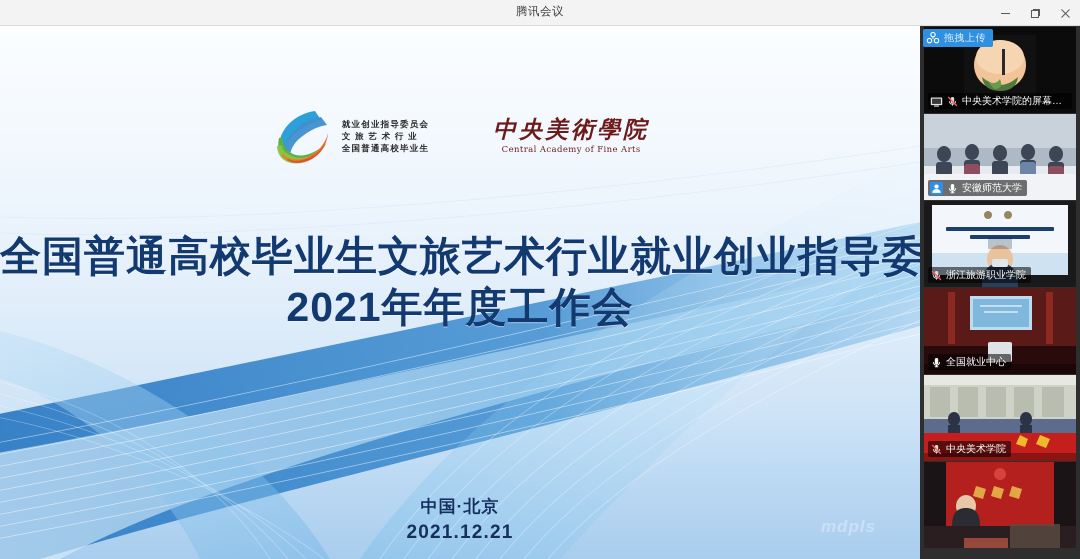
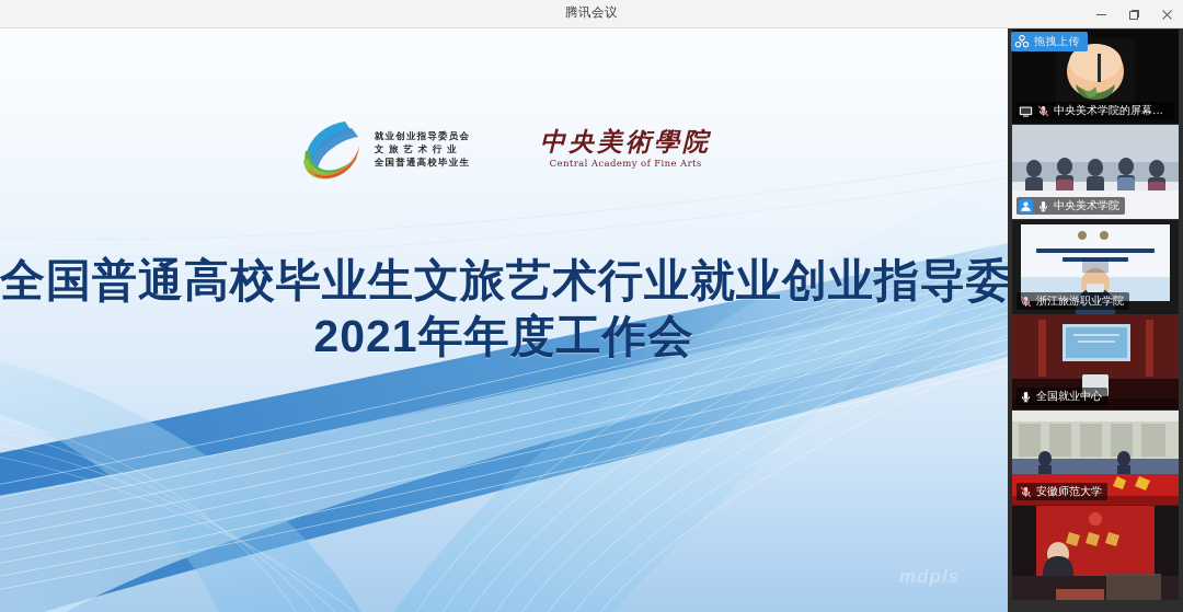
  腾讯会议
  就业创业指导委员会
  文 旅 艺 术 行 业
  全国普通高校毕业生
  中央美術學院
  Central Academy of Fine Arts
  全国普通高校毕业生文旅艺术行业就业创业指导委
  2021年年度工作会
- 中国·北京
- 2021.12.21
  mdpls
  拖拽上传
  中央美术学院的屏幕共
- 安徽师范大学
+ 中央美术学院
  浙江旅游职业学院
  全国就业中心
- 中央美术学院
+ 安徽师范大学
